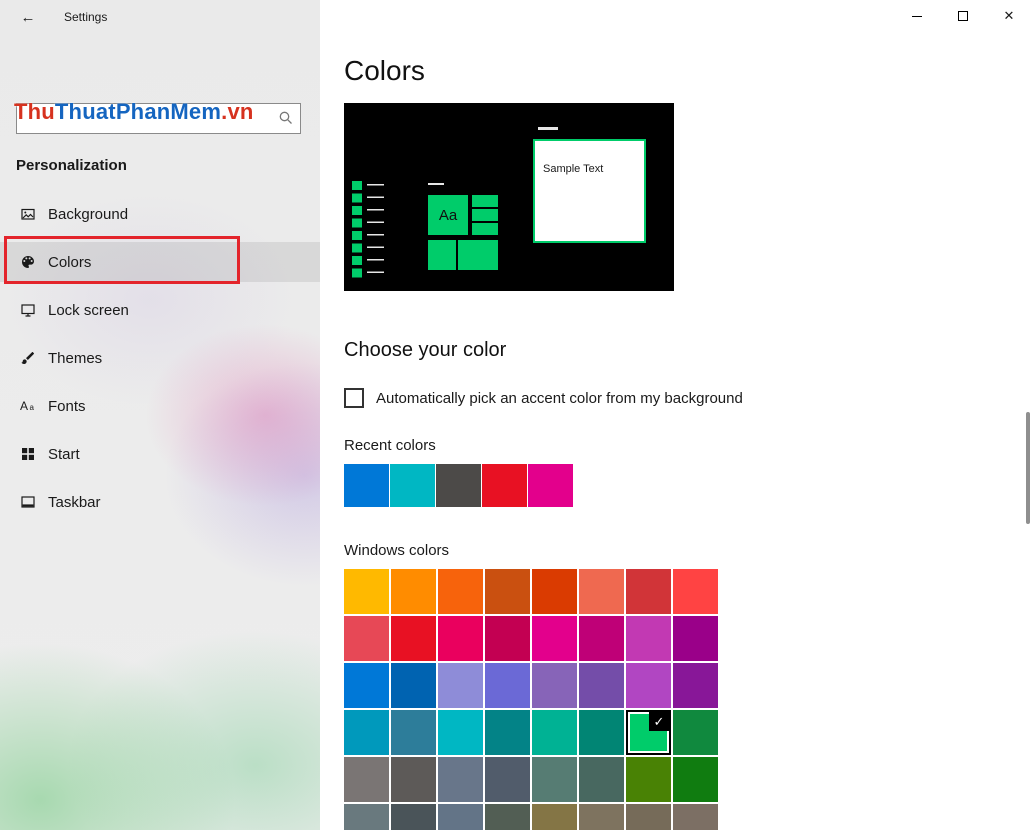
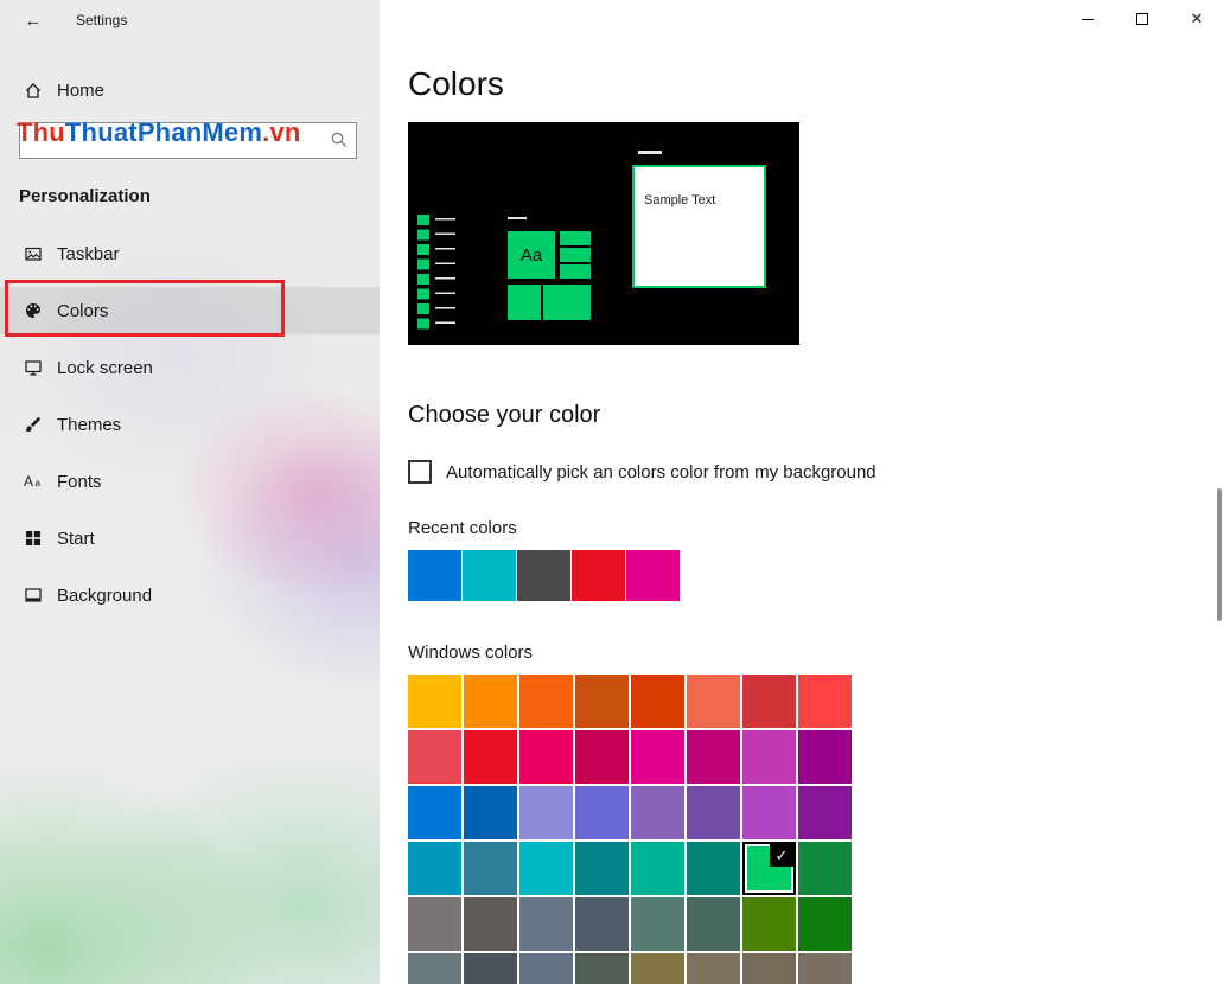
  ←
  Settings
+ Home
  ThuThuatPhanMem.vn
  Personalization
- Background
+ Taskbar
  Colors
  Lock screen
  Themes
  A
  a
  Fonts
  Start
- Taskbar
+ Background
  ✕
  Colors
  Aa
  Sample Text
  Choose your color
- Automatically pick an accent color from my background
+ Automatically pick an colors color from my background
  Recent colors
  Windows colors
  ✓
